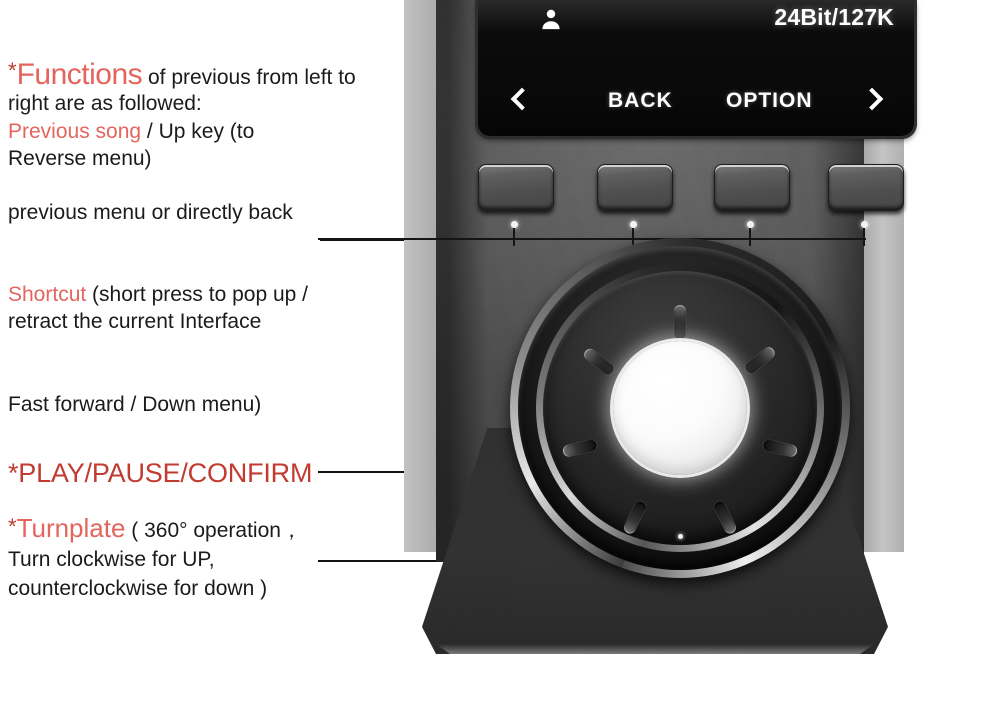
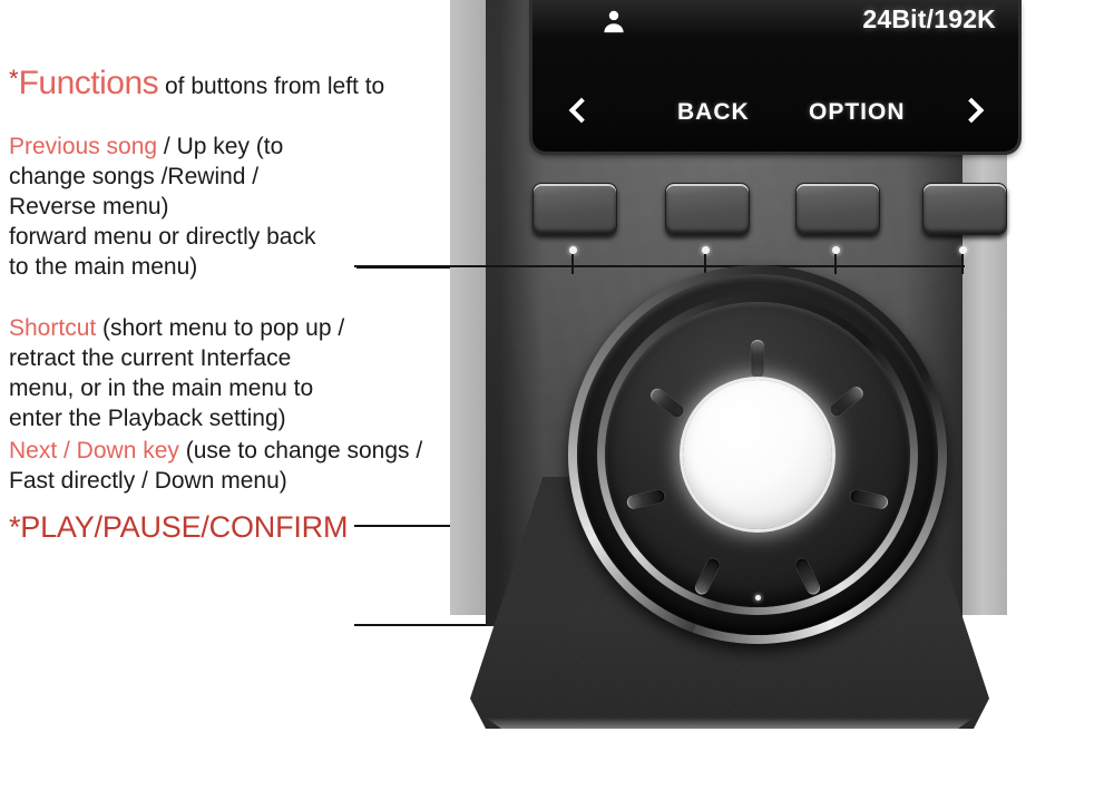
- *Functions of previous from left to
+ *Functions of buttons from left to
- right are as followed:
  Previous song / Up key (to
+ change songs /Rewind /
  Reverse menu)
- previous menu or directly back
+ forward menu or directly back
+ to the main menu)
- Shortcut (short press to pop up /
+ Shortcut (short menu to pop up /
  retract the current Interface
+ menu, or in the main menu to
+ enter the Playback setting)
+ Next / Down key (use to change songs /
- Fast forward / Down menu)
+ Fast directly / Down menu)
  *PLAY/PAUSE/CONFIRM
- *Turnplate ( 360° operation，
- Turn clockwise for UP,
- counterclockwise for down )
- 24Bit/127K
+ 24Bit/192K
  BACK
  OPTION
